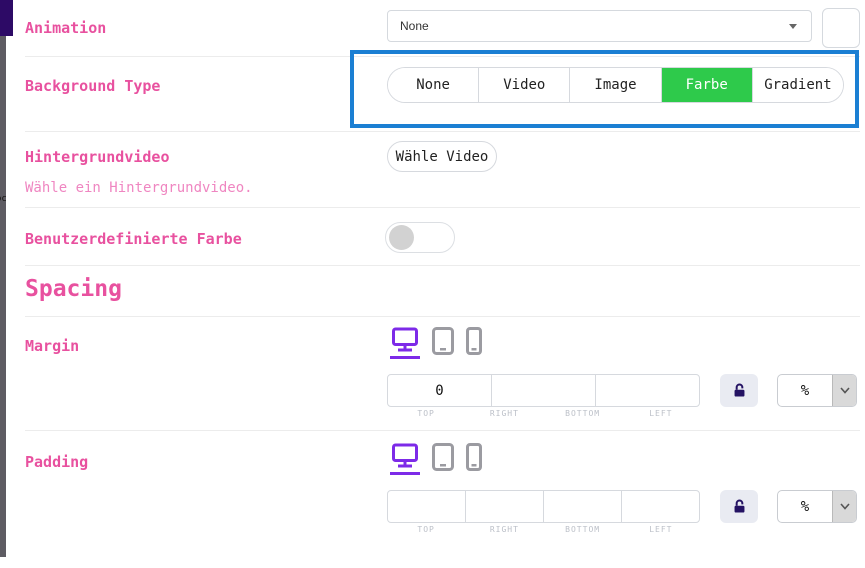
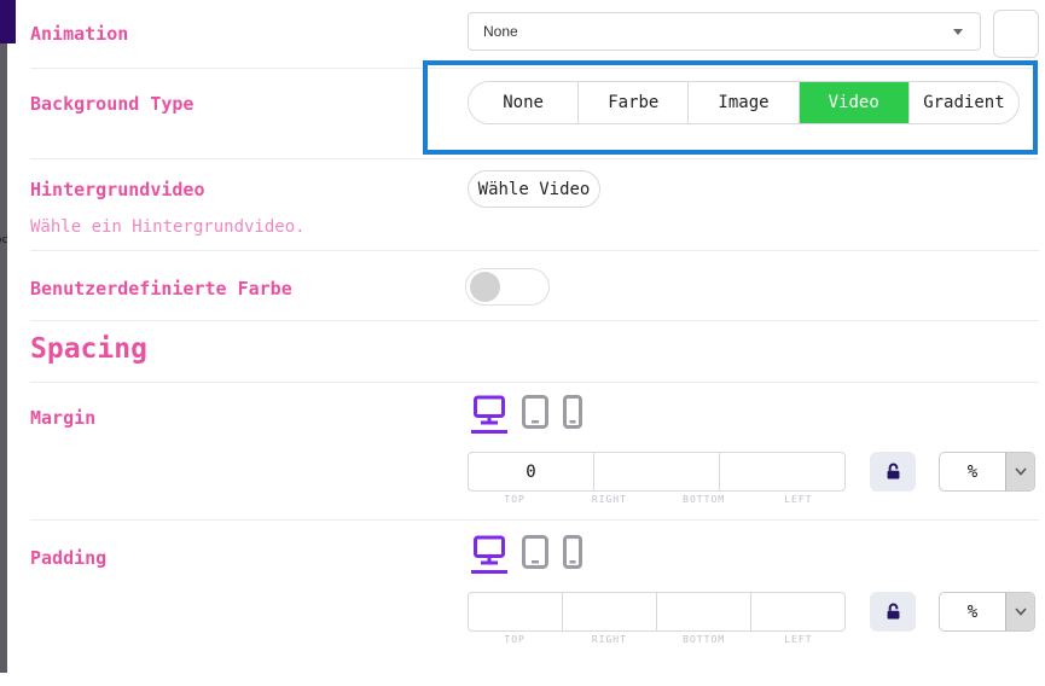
  Animation
  None
  Background Type
  None
- Video
+ Farbe
  Image
- Farbe
+ Video
  Gradient
  Hintergrundvideo
  Wähle ein Hintergrundvideo.
  Wähle Video
  Benutzerdefinierte Farbe
  Spacing
  Margin
  0
  TOP
  RIGHT
  BOTTOM
  LEFT
  %
  Padding
  TOP
  RIGHT
  BOTTOM
  LEFT
  %
